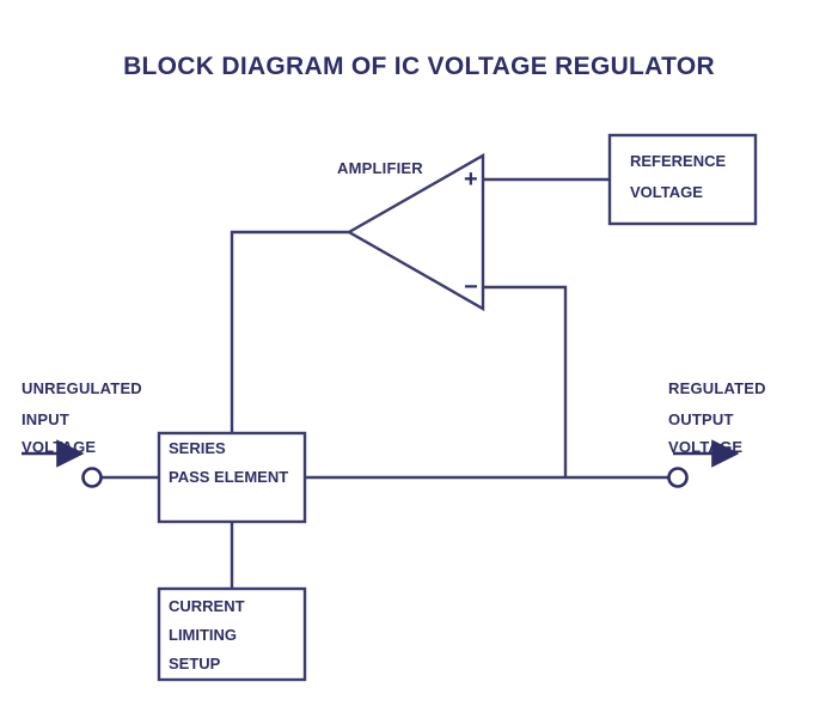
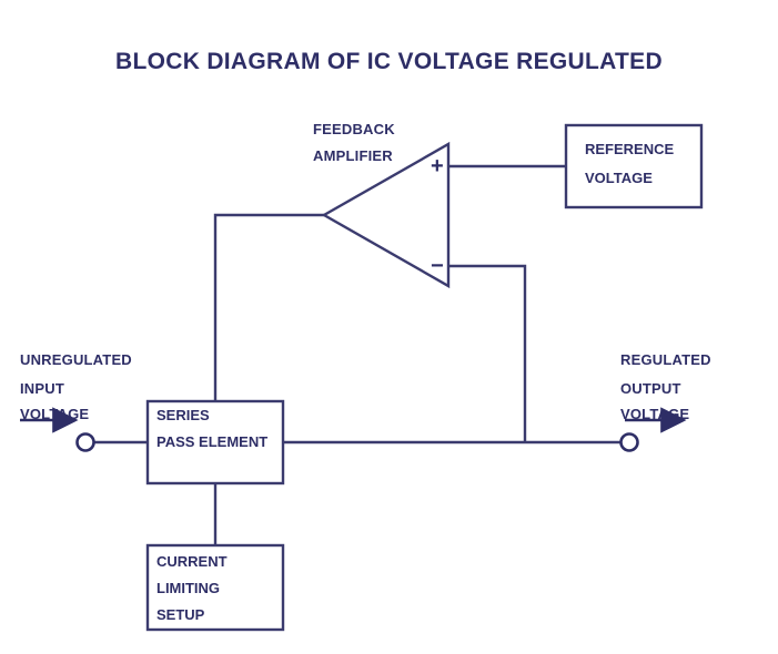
- BLOCK DIAGRAM OF IC VOLTAGE REGULATOR
+ BLOCK DIAGRAM OF IC VOLTAGE REGULATED
+ FEEDBACK
  AMPLIFIER
  +
  −
  REFERENCE
  VOLTAGE
  SERIES
  PASS ELEMENT
  CURRENT
  LIMITING
  SETUP
  UNREGULATED
  INPUT
  VOLTAGE
  REGULATED
  OUTPUT
  VOLTAGE
